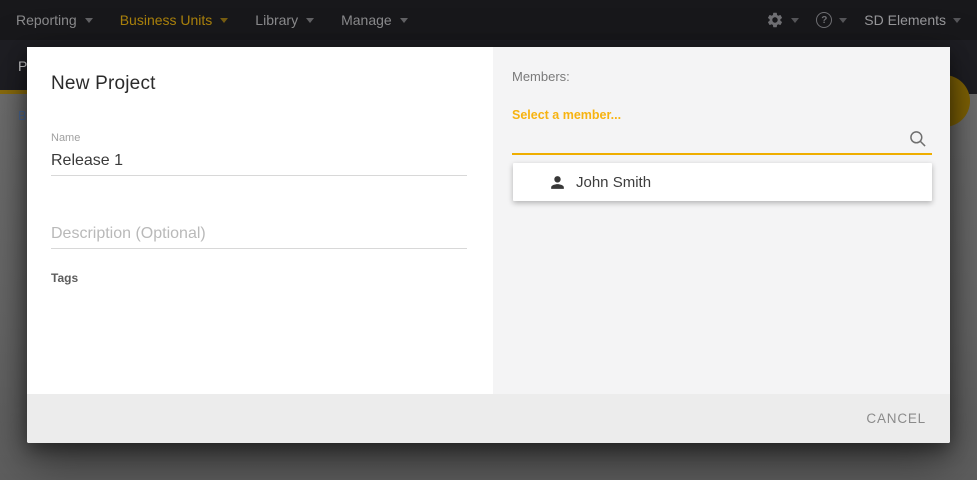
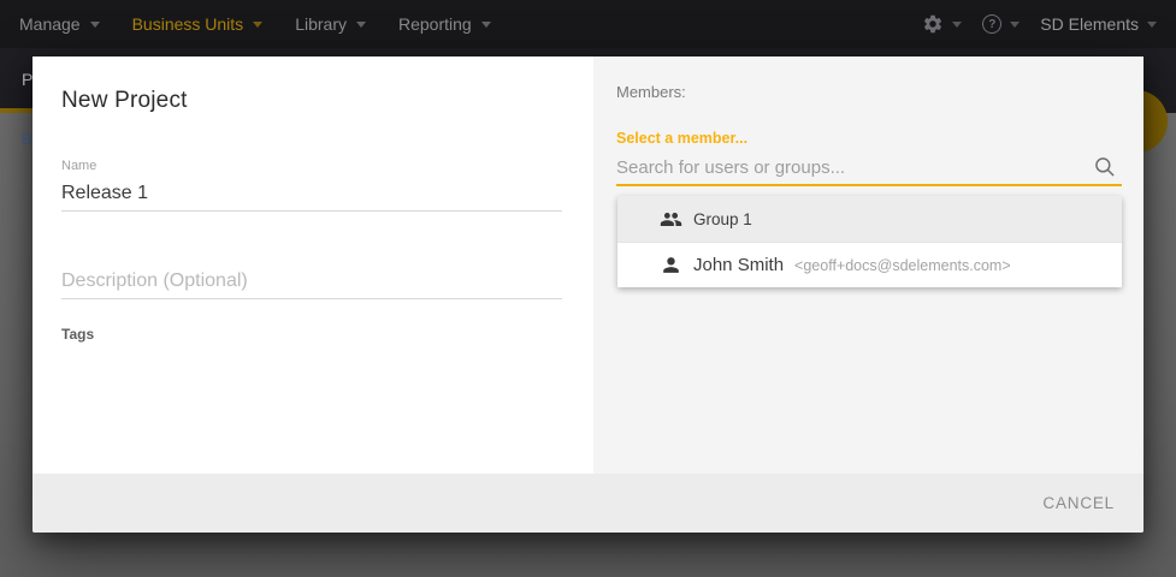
- Reporting
+ Manage
  Business Units
  Library
- Manage
+ Reporting
  SD Elements
  P
  B
  New Project
  Name
  Release 1
  Description (Optional)
  Tags
  Members:
  Select a member...
+ Search for users or groups...
+ Group 1
  John Smith
+ <geoff+docs@sdelements.com>
  CANCEL
